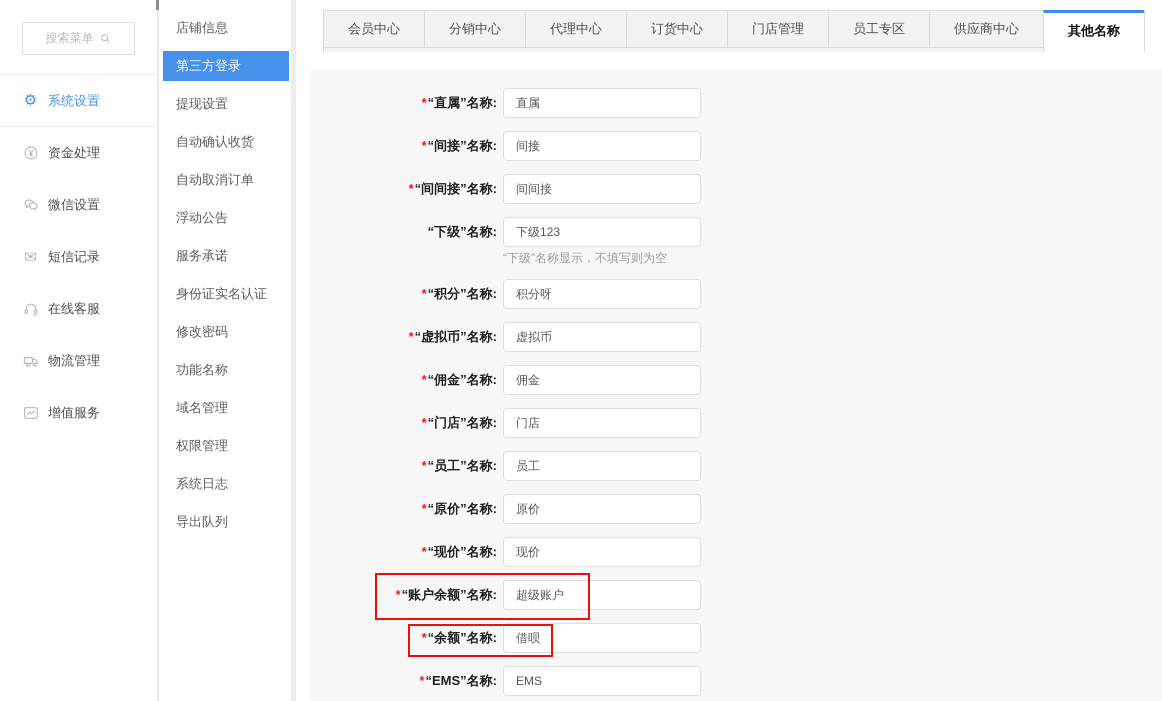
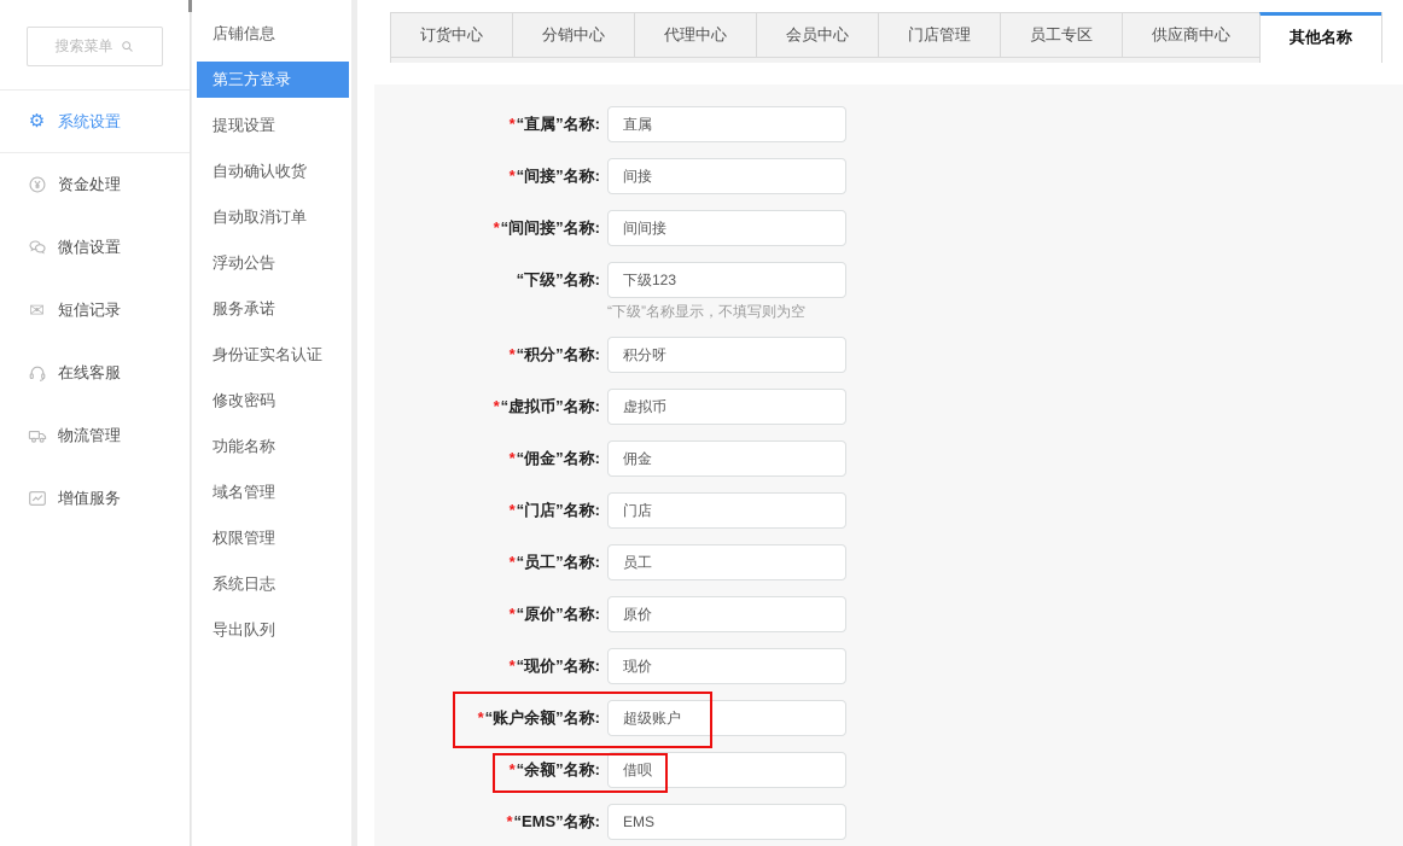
  搜索菜单
  ⚙
  系统设置
  资金处理
  微信设置
  ✉
  短信记录
  在线客服
  物流管理
  增值服务
  店铺信息
  第三方登录
  提现设置
  自动确认收货
  自动取消订单
  浮动公告
  服务承诺
  身份证实名认证
  修改密码
  功能名称
  域名管理
  权限管理
  系统日志
  导出队列
- 会员中心
+ 订货中心
  分销中心
  代理中心
- 订货中心
+ 会员中心
  门店管理
  员工专区
  供应商中心
  其他名称
  *“直属”名称:
  直属
  *“间接”名称:
  间接
  *“间间接”名称:
  间间接
  “下级”名称:
  下级123
  “下级”名称显示，不填写则为空
  *“积分”名称:
  积分呀
  *“虚拟币”名称:
  虚拟币
  *“佣金”名称:
  佣金
  *“门店”名称:
  门店
  *“员工”名称:
  员工
  *“原价”名称:
  原价
  *“现价”名称:
  现价
  *“账户余额”名称:
  超级账户
  *“余额”名称:
  借呗
  *“EMS”名称:
  EMS
